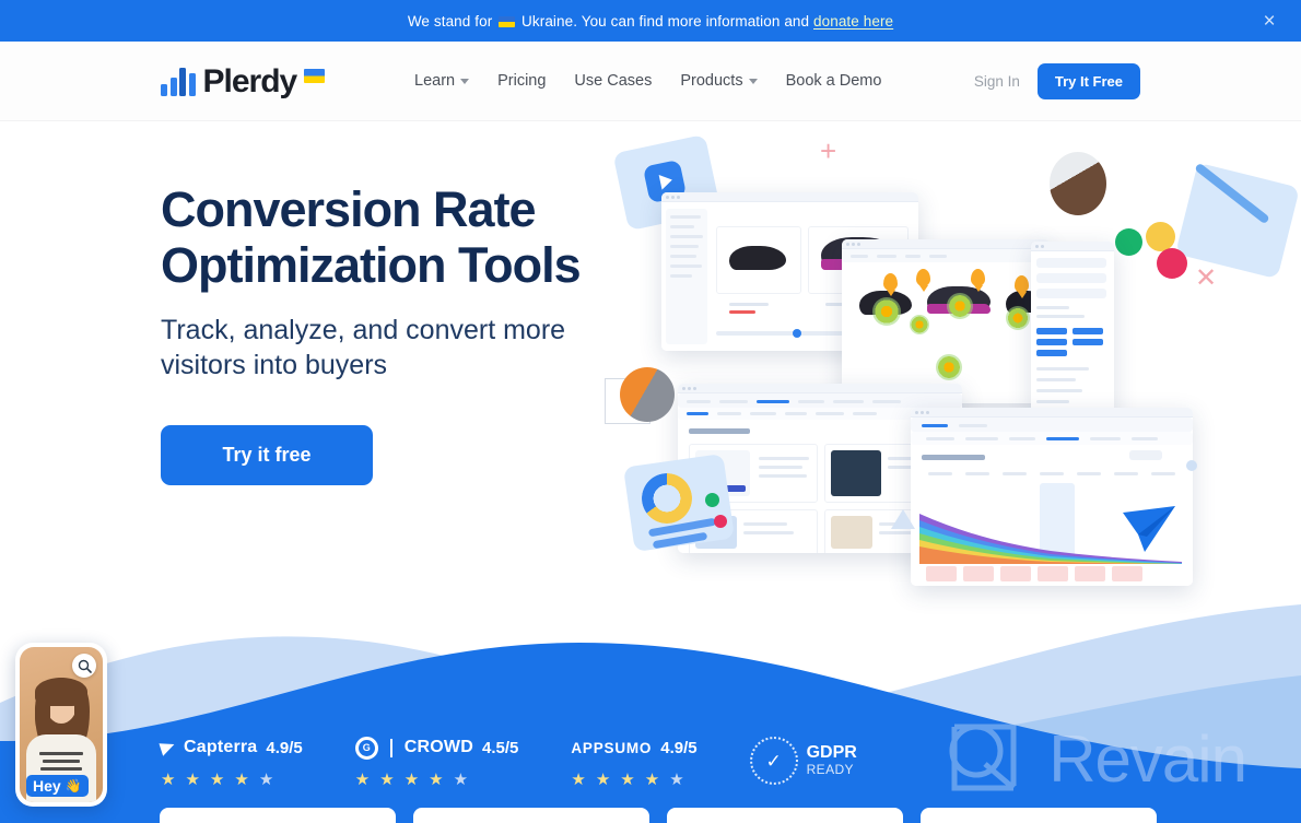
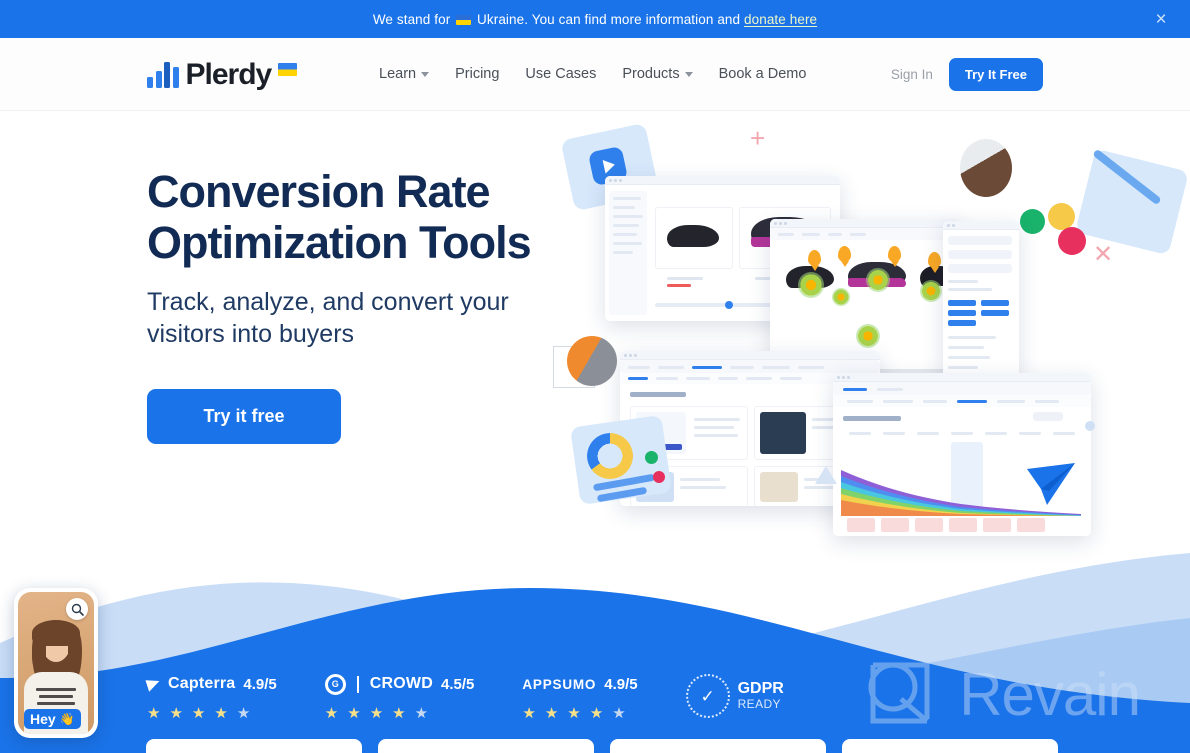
  We stand for Ukraine. You can find more information and donate here
  ×
  Plerdy
  Learn
  Pricing
  Use Cases
  Products
  Book a Demo
  Sign In
  Try It Free
  Conversion Rate
  Optimization Tools
- Track, analyze, and convert more
+ Track, analyze, and convert your
  visitors into buyers
  Try it free
  +
  ✕
  Revain
  Capterra
  4.9/5
  ★
  ★
  ★
  ★
  ★
  G
  CROWD
  4.5/5
  ★
  ★
  ★
  ★
  ★
  APPSUMO
  4.9/5
  ★
  ★
  ★
  ★
  ★
  ✓
  GDPR
  READY
  Hey
  👋
